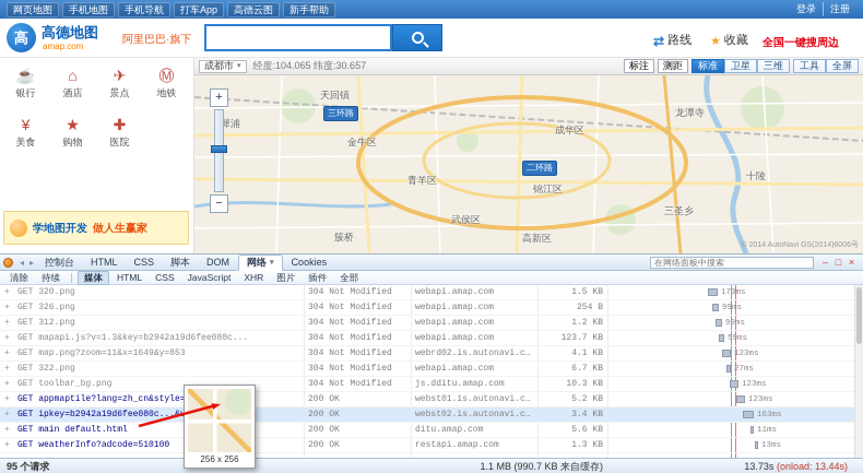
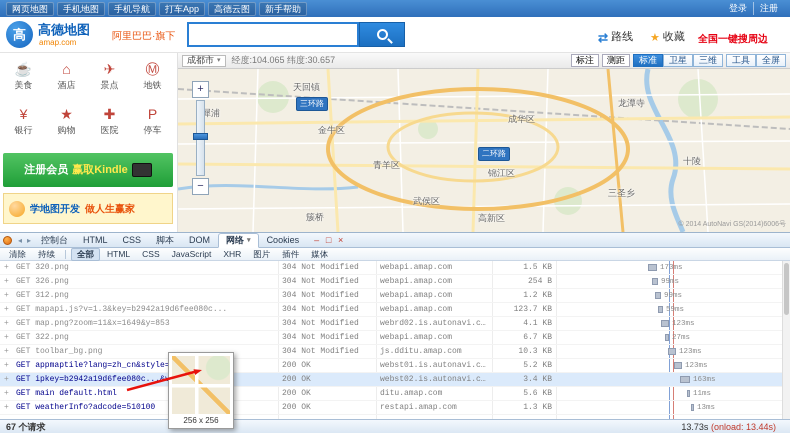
  网页地图
  手机地图
  手机导航
  打车App
  高德云图
  新手帮助
  登录
  注册
  高
  高德地图
  amap.com
  阿里巴巴·旗下
  ⇄
  路线
  ★
  收藏
  全国一键搜周边
  ☕
- 银行
+ 美食
  ⌂
  酒店
  ✈
  景点
  Ⓜ
  地铁
  ¥
- 美食
+ 银行
  ★
  购物
  ✚
  医院
+ P
+ 停车
+ 注册会员
+ 赢取Kindle
  学地图开发
  做人生赢家
  成都市
  经度:104.065 纬度:30.657
  标注
  测距
  标准
  卫星
  三维
  工具
  全屏
  天回镇
  犀浦
  金牛区
  成华区
  龙潭寺
  青羊区
  锦江区
  武侯区
  高新区
  三圣乡
  簇桥
  十陵
  三环路
  二环路
  +
  −
  ◂
  ▸
  控制台
  HTML
  CSS
  脚本
  DOM
  网络
  Cookies
- 在网络面板中搜索
  –
  □
  ×
  清除
  持续
- 媒体
+ 全部
  HTML
  CSS
  JavaScript
  XHR
  图片
  插件
- 全部
+ 媒体
  +
  GET 320.png
  304 Not Modified
  webapi.amap.com
  1.5 KB
  173ms
  +
  GET 326.png
  304 Not Modified
  webapi.amap.com
  254 B
  99ms
  +
  GET 312.png
  304 Not Modified
  webapi.amap.com
  1.2 KB
  99ms
  +
  GET mapapi.js?v=1.3&key=b2942a19d6fee080c...
  304 Not Modified
  webapi.amap.com
  123.7 KB
  59ms
  +
  GET map.png?zoom=11&x=1649&y=853
  304 Not Modified
  webrd02.is.autonavi.co
  4.1 KB
  123ms
  +
  GET 322.png
  304 Not Modified
  webapi.amap.com
  6.7 KB
  27ms
  +
  GET toolbar_bg.png
  304 Not Modified
  js.dditu.amap.com
  10.3 KB
  123ms
  +
  GET appmaptile?lang=zh_cn&style
  200 OK
  webst01.is.autonavi.co
  5.2 KB
  123ms
  +
  GET ipkey=b2942a19d6fee080c...
  200 OK
  webst02.is.autonavi.co
  3.4 KB
  163ms
  +
  GET main default.html
  200 OK
  ditu.amap.com
  5.6 KB
  11ms
  +
  GET weatherInfo?adcode=510100
  200 OK
  restapi.amap.com
  1.3 KB
  13ms
- 95 个请求
+ 67 个请求
- 1.1 MB (990.7 KB 来自缓存)
  13.73s (onload: 13.44s)
  256 x 256
